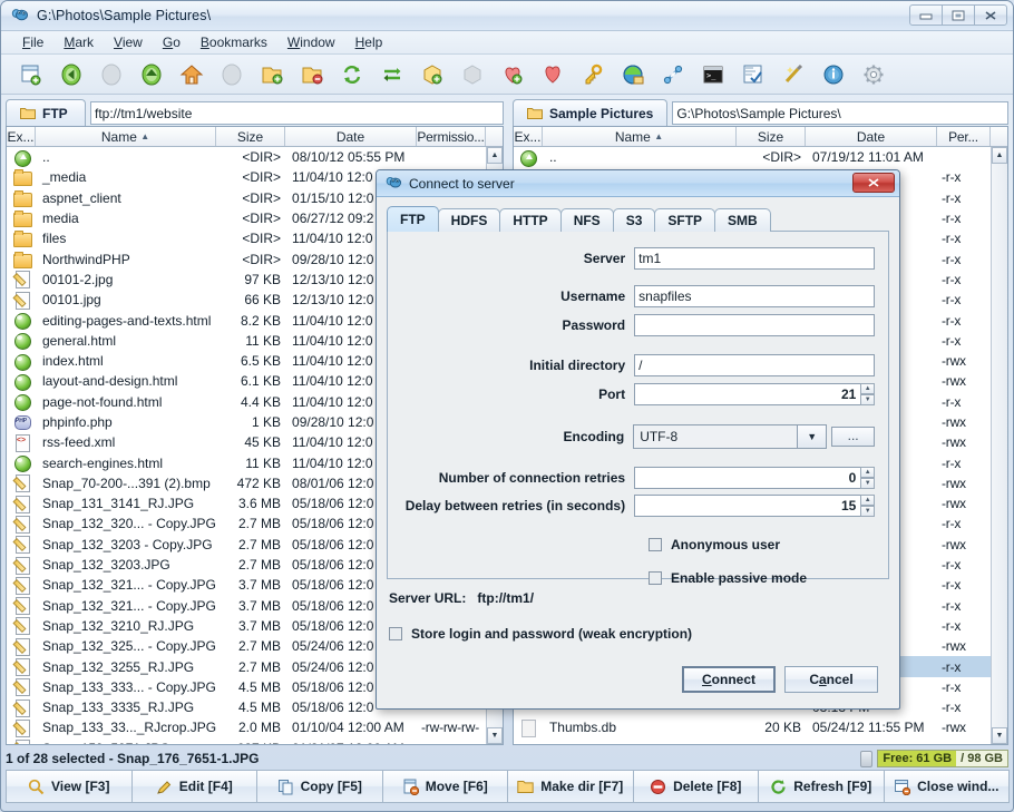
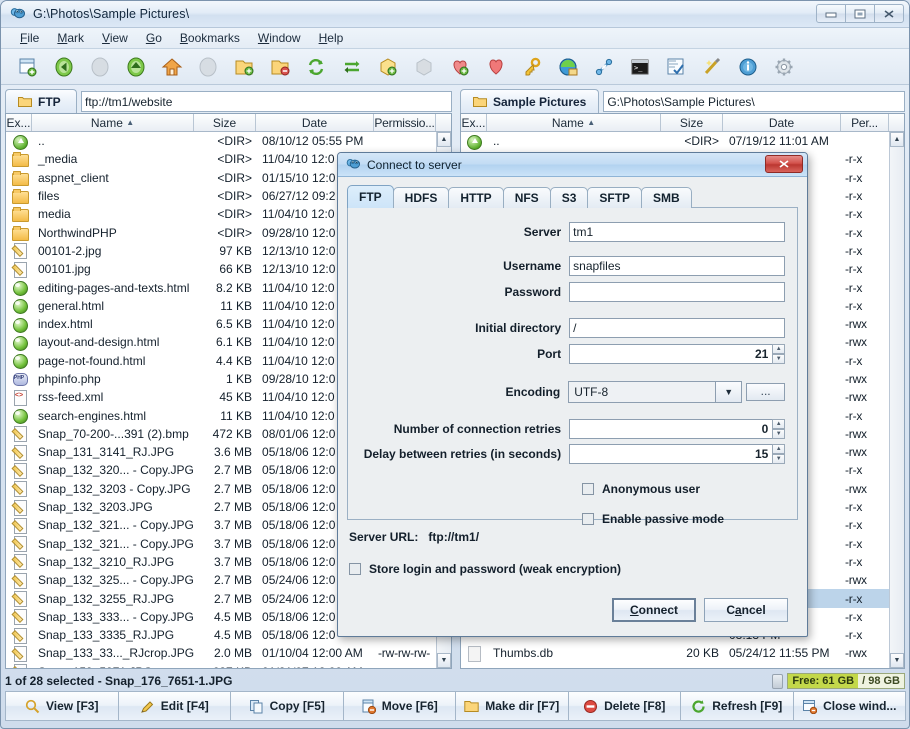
  G:\Photos\Sample Pictures\
  File
  Mark
  View
  Go
  Bookmarks
  Window
  Help
  >_
  FTP
  ftp://tm1/website
  Ex...
  Name
  ▲
  Size
  Date
  Permissio...
  ..
  <DIR>
  08/10/12 05:55 PM
  _media
  <DIR>
  11/04/10 12:0
  aspnet_client
  <DIR>
  01/15/10 12:0
- media
+ files
  <DIR>
  06/27/12 09:2
- files
+ media
  <DIR>
  11/04/10 12:0
  NorthwindPHP
  <DIR>
  09/28/10 12:0
  00101-2.jpg
  97 KB
  12/13/10 12:0
  00101.jpg
  66 KB
  12/13/10 12:0
  editing-pages-and-texts.html
  8.2 KB
  11/04/10 12:0
  general.html
  11 KB
  11/04/10 12:0
  index.html
  6.5 KB
  11/04/10 12:0
  layout-and-design.html
  6.1 KB
  11/04/10 12:0
  page-not-found.html
  4.4 KB
  11/04/10 12:0
  phpinfo.php
  1 KB
  09/28/10 12:0
  rss-feed.xml
  45 KB
  11/04/10 12:0
  search-engines.html
  11 KB
  11/04/10 12:0
  Snap_70-200-...391 (2).bmp
  472 KB
  08/01/06 12:0
  Snap_131_3141_RJ.JPG
  3.6 MB
  05/18/06 12:0
  Snap_132_320... - Copy.JPG
  2.7 MB
  05/18/06 12:0
  Snap_132_3203 - Copy.JPG
  2.7 MB
  05/18/06 12:0
  Snap_132_3203.JPG
  2.7 MB
  05/18/06 12:0
  Snap_132_321... - Copy.JPG
  3.7 MB
  05/18/06 12:0
  Snap_132_321... - Copy.JPG
  3.7 MB
  05/18/06 12:0
  Snap_132_3210_RJ.JPG
  3.7 MB
  05/18/06 12:0
  Snap_132_325... - Copy.JPG
  2.7 MB
  05/24/06 12:0
  Snap_132_3255_RJ.JPG
  2.7 MB
  05/24/06 12:0
  Snap_133_333... - Copy.JPG
  4.5 MB
  05/18/06 12:0
  Snap_133_3335_RJ.JPG
  4.5 MB
  05/18/06 12:0
  Snap_133_33..._RJcrop.JPG
  2.0 MB
  01/10/04 12:00 AM
  -rw-rw-rw-
  Sample Pictures
  G:\Photos\Sample Pictures\
  Ex...
  Name
  ▲
  Size
  Date
  Per...
  ..
  <DIR>
  07/19/12 11:01 AM
  -r-x
  -r-x
  -r-x
  -r-x
  -r-x
  -r-x
  -r-x
  -r-x
  -r-x
  -rwx
  -rwx
  -r-x
  -rwx
  -rwx
  -r-x
  -rwx
  -rwx
  -r-x
  -rwx
  -r-x
  -r-x
  -r-x
  -r-x
  -rwx
  -r-x
  -r-x
  -r-x
  Thumbs.db
  20 KB
  05/24/12 11:55 PM
  -rwx
  1 of 28 selected - Snap_176_7651-1.JPG
  Free: 61 GB
  / 98 GB
  View [F3]
  Edit [F4]
  Copy [F5]
  Move [F6]
  Make dir [F7]
  Delete [F8]
  Refresh [F9]
  Close wind...
  Connect to server
  FTP
  HDFS
  HTTP
  NFS
  S3
  SFTP
  SMB
  Server
  tm1
  Username
  snapfiles
  Password
  Initial directory
  /
  Port
  21
  Encoding
  UTF-8
  ▼
  ...
  Number of connection retries
  0
  Delay between retries (in seconds)
  15
  Anonymous user
  Enable passive mode
  Server URL: ftp://tm1/
  Store login and password (weak encryption)
  C
  onnect
  C
  a
  ncel
